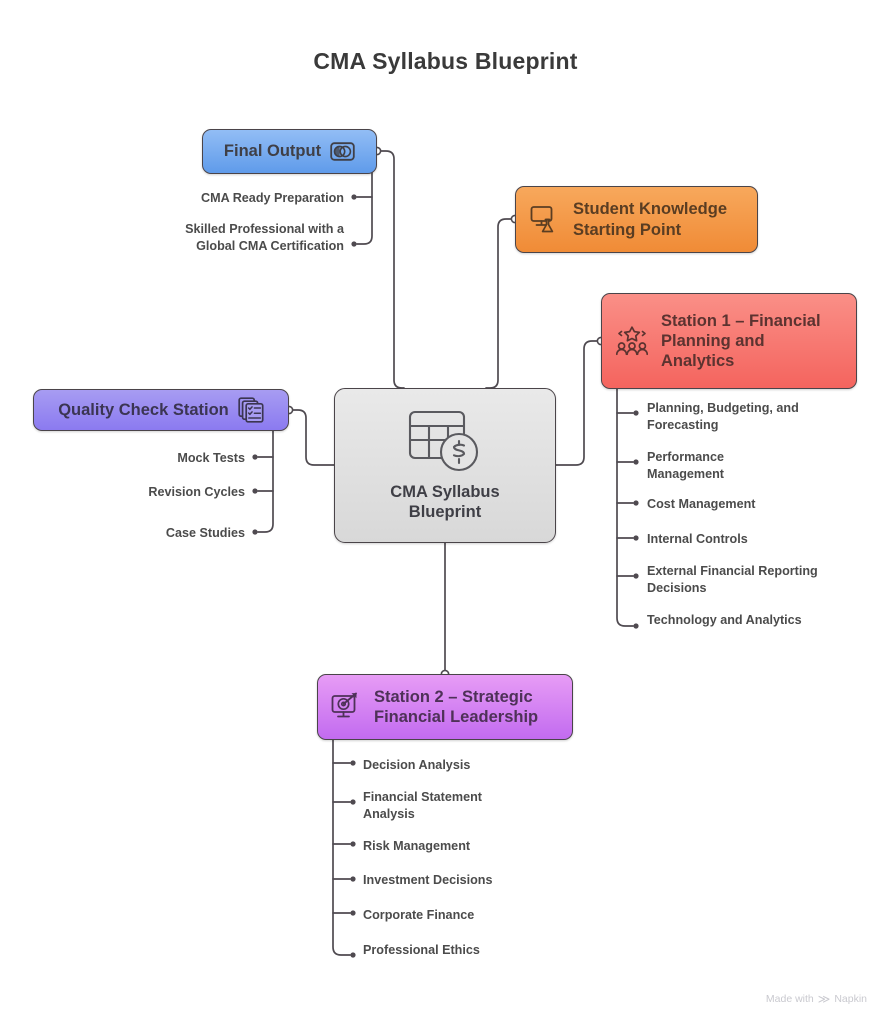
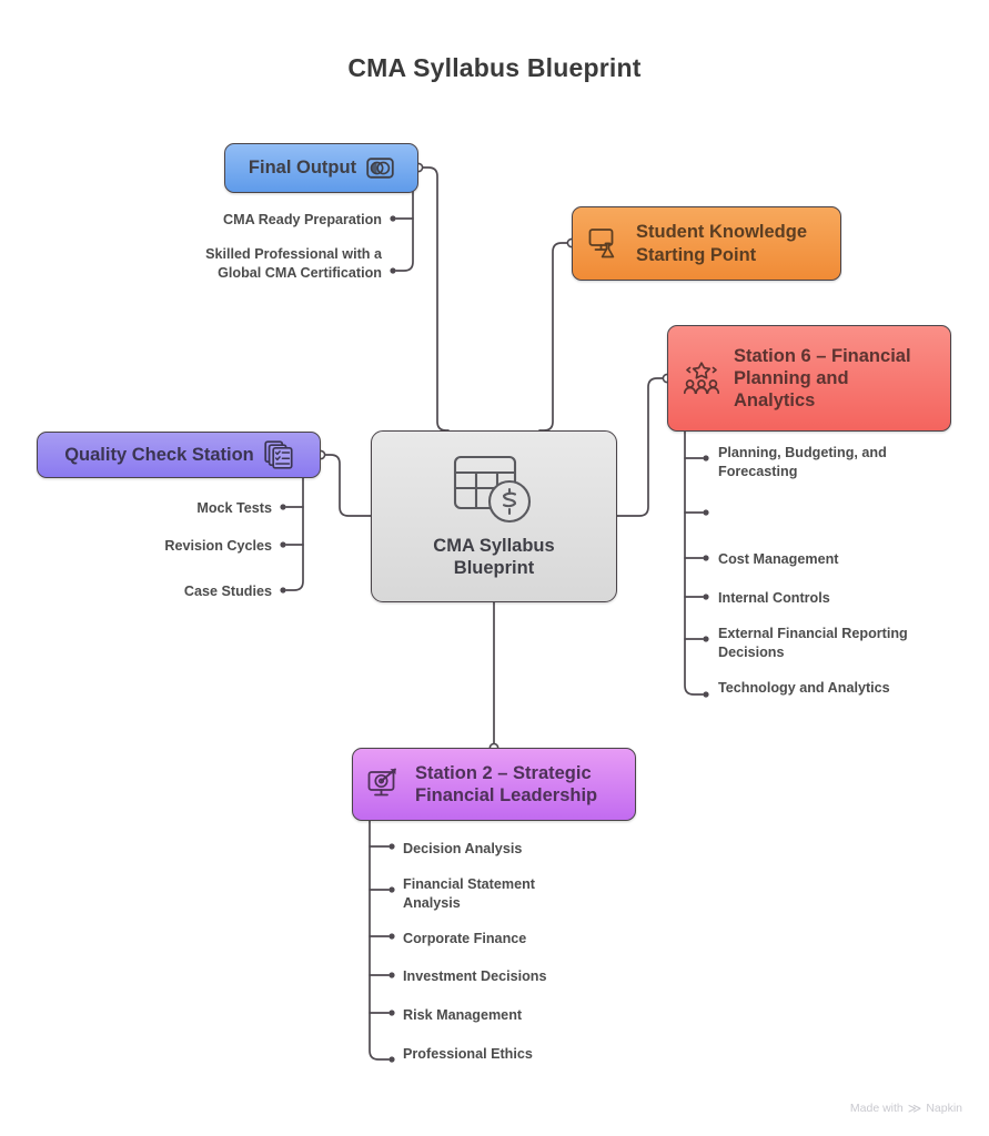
  CMA Syllabus Blueprint
  Final Output
  Student Knowledge
  Starting Point
- Station 1 – Financial
+ Station 6 – Financial
  Planning and
  Analytics
  Quality Check Station
  CMA Syllabus
  Blueprint
  Station 2 – Strategic
  Financial Leadership
  CMA Ready Preparation
  Skilled Professional with a
  Global CMA Certification
  Mock Tests
  Revision Cycles
  Case Studies
  Planning, Budgeting, and
  Forecasting
- Performance
- Management
  Cost Management
  Internal Controls
  External Financial Reporting
  Decisions
  Technology and Analytics
  Decision Analysis
  Financial Statement
  Analysis
- Risk Management
+ Corporate Finance
  Investment Decisions
- Corporate Finance
+ Risk Management
  Professional Ethics
  Made with
  ≫
  Napkin
